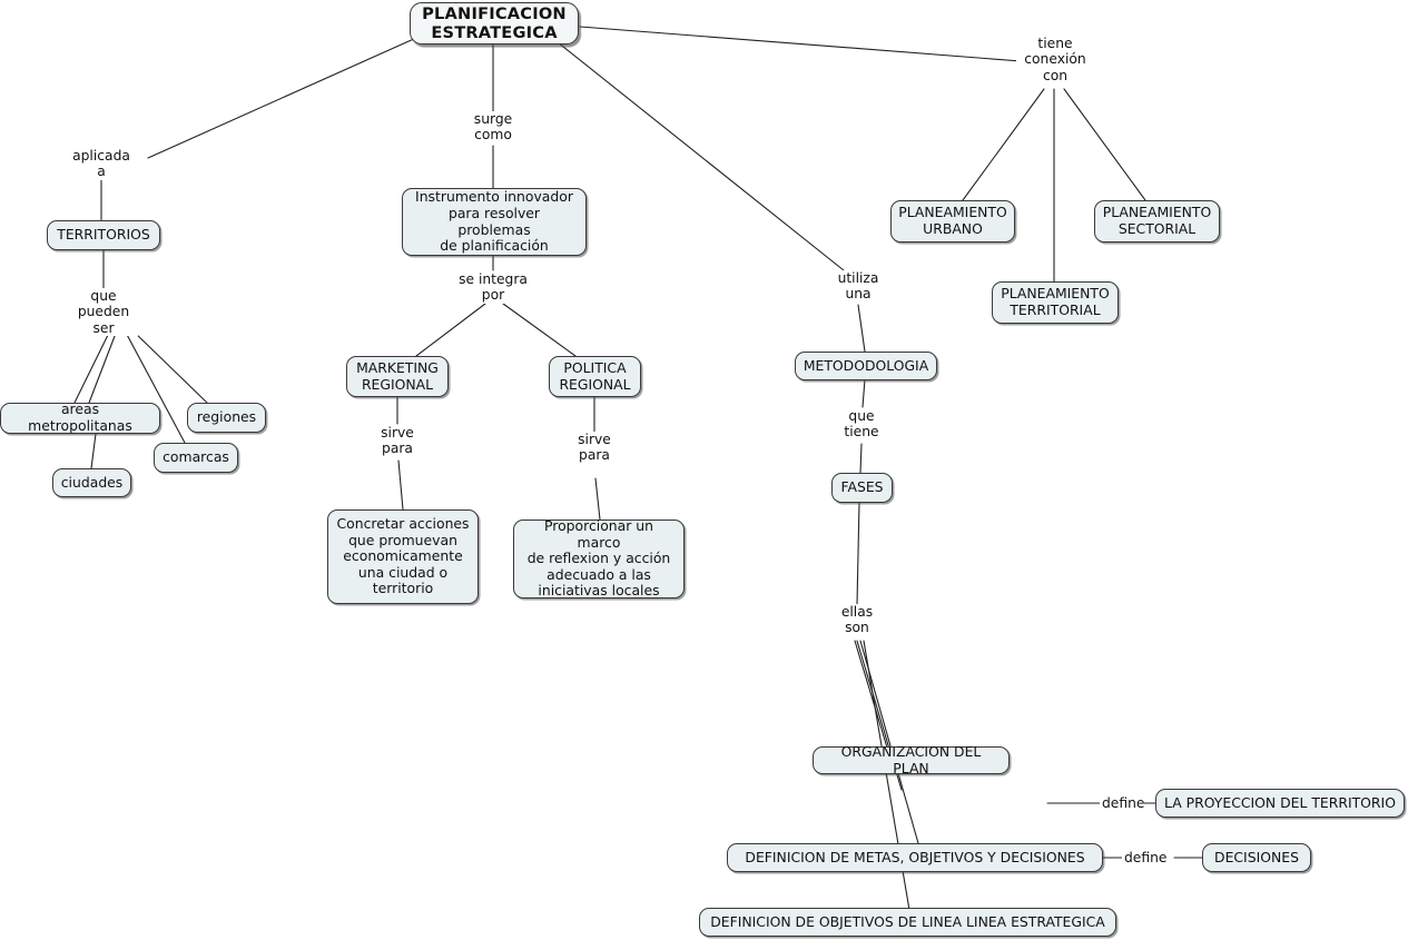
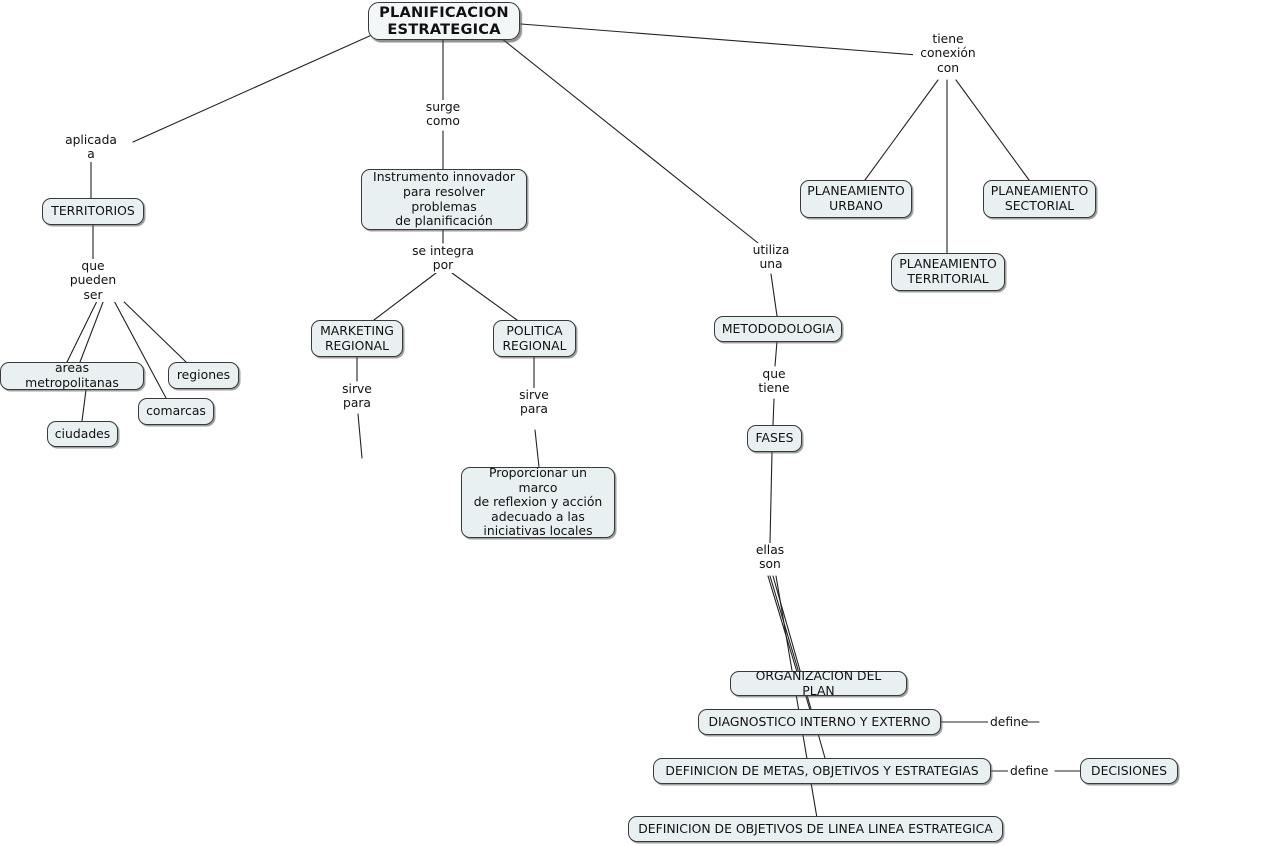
  PLANIFICACION ESTRATEGICA
  TERRITORIOS
  areas metropolitanas
  ciudades
  comarcas
  regiones
  Instrumento innovador
  para resolver problemas
  de planificación
  MARKETING
  REGIONAL
  POLITICA
  REGIONAL
- Concretar acciones
- que promuevan
- economicamente
- una ciudad o
- territorio
  Proporcionar un marco
  de reflexion y acción
  adecuado a las
  iniciativas locales
  PLANEAMIENTO
  URBANO
  PLANEAMIENTO
  TERRITORIAL
  PLANEAMIENTO
  SECTORIAL
  METODODOLOGIA
  FASES
  ORGANIZACION DEL PLAN
+ DIAGNOSTICO INTERNO Y EXTERNO
- DEFINICION DE METAS, OBJETIVOS Y DECISIONES
+ DEFINICION DE METAS, OBJETIVOS Y ESTRATEGIAS
  DEFINICION DE OBJETIVOS DE LINEA LINEA ESTRATEGICA
- LA PROYECCION DEL TERRITORIO
  DECISIONES
  aplicada
  a
  surge
  como
  tiene
  conexión
  con
  utiliza
  una
  que
  pueden
  ser
  se integra
  por
  sirve
  para
  sirve
  para
  que
  tiene
  ellas
  son
  define
  define
